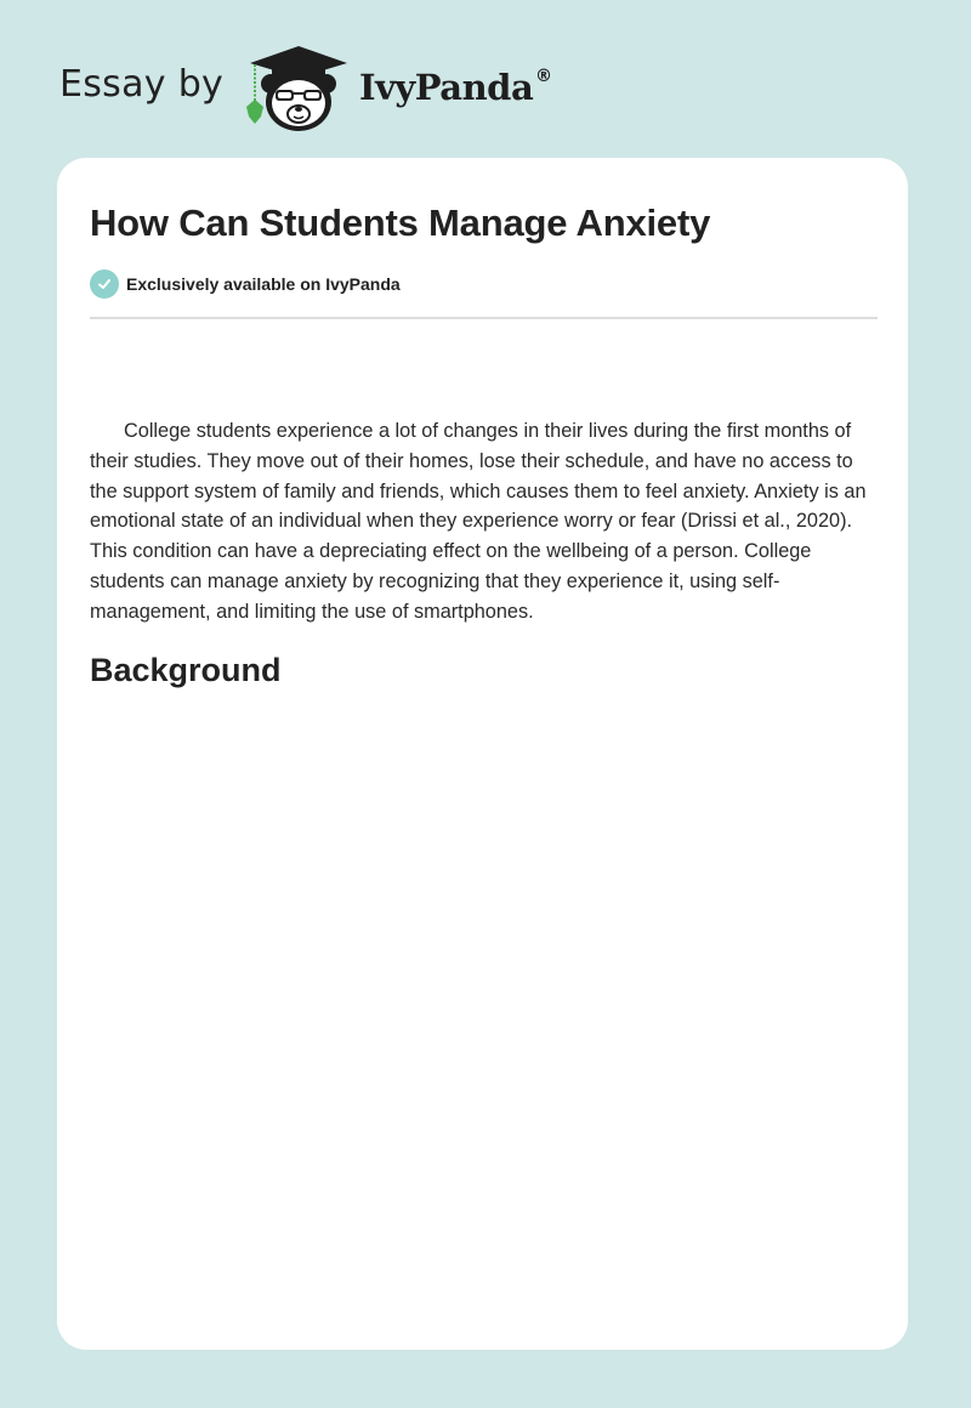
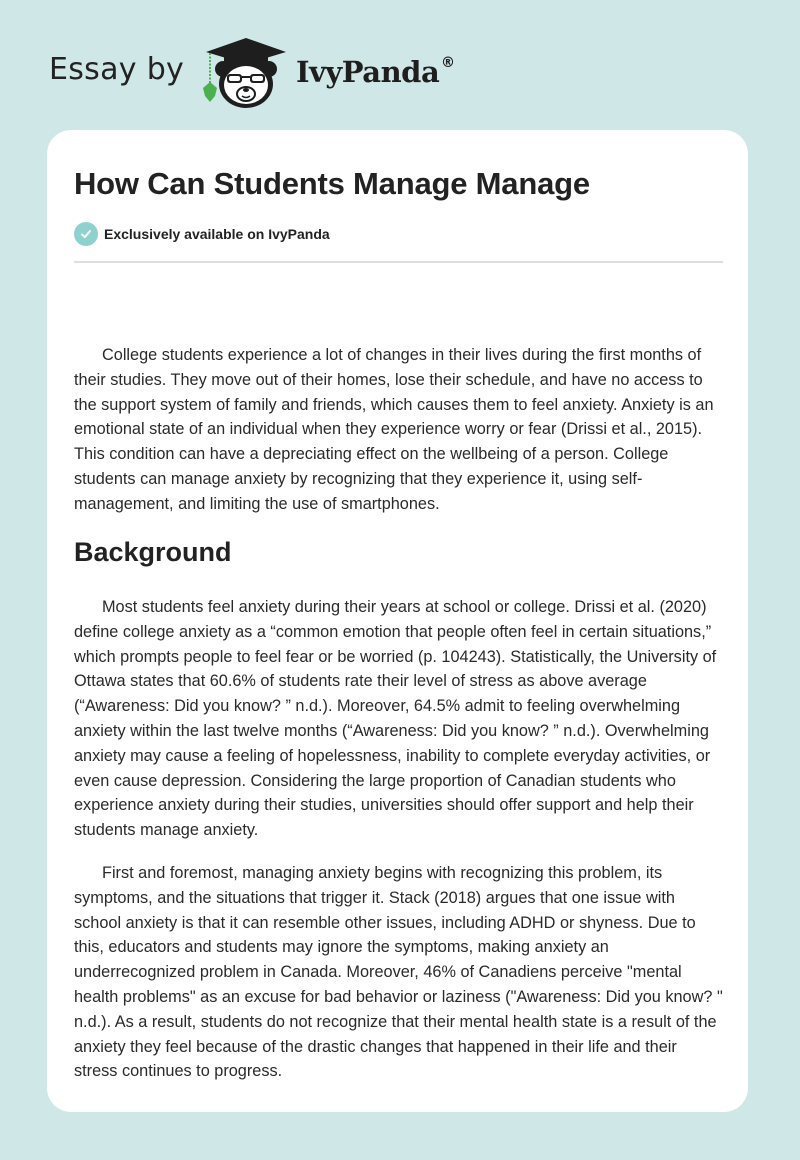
  Essay by
  IvyPanda
  ®
- How Can Students Manage Anxiety
+ How Can Students Manage Manage
  Exclusively available on IvyPanda
- College students experience a lot of changes in their lives during the first months of their studies. They move out of their homes, lose their schedule, and have no access to the support system of family and friends, which causes them to feel anxiety. Anxiety is an emotional state of an individual when they experience worry or fear (Drissi et al., 2020). This condition can have a depreciating effect on the wellbeing of a person. College students can manage anxiety by recognizing that they experience it, using self-management, and limiting the use of smartphones.
+ College students experience a lot of changes in their lives during the first months of their studies. They move out of their homes, lose their schedule, and have no access to the support system of family and friends, which causes them to feel anxiety. Anxiety is an emotional state of an individual when they experience worry or fear (Drissi et al., 2015). This condition can have a depreciating effect on the wellbeing of a person. College students can manage anxiety by recognizing that they experience it, using self-management, and limiting the use of smartphones.
  Background
+ Most students feel anxiety during their years at school or college. Drissi et al. (2020) define college anxiety as a “common emotion that people often feel in certain situations,” which prompts people to feel fear or be worried (p. 104243). Statistically, the University of Ottawa states that 60.6% of students rate their level of stress as above average (“Awareness: Did you know? ” n.d.). Moreover, 64.5% admit to feeling overwhelming anxiety within the last twelve months (“Awareness: Did you know? ” n.d.). Overwhelming anxiety may cause a feeling of hopelessness, inability to complete everyday activities, or even cause depression. Considering the large proportion of Canadian students who experience anxiety during their studies, universities should offer support and help their students manage anxiety.
+ First and foremost, managing anxiety begins with recognizing this problem, its symptoms, and the situations that trigger it. Stack (2018) argues that one issue with school anxiety is that it can resemble other issues, including ADHD or shyness. Due to this, educators and students may ignore the symptoms, making anxiety an underrecognized problem in Canada. Moreover, 46% of Canadiens perceive "mental health problems" as an excuse for bad behavior or laziness ("Awareness: Did you know? " n.d.). As a result, students do not recognize that their mental health state is a result of the anxiety they feel because of the drastic changes that happened in their life and their stress continues to progress.
